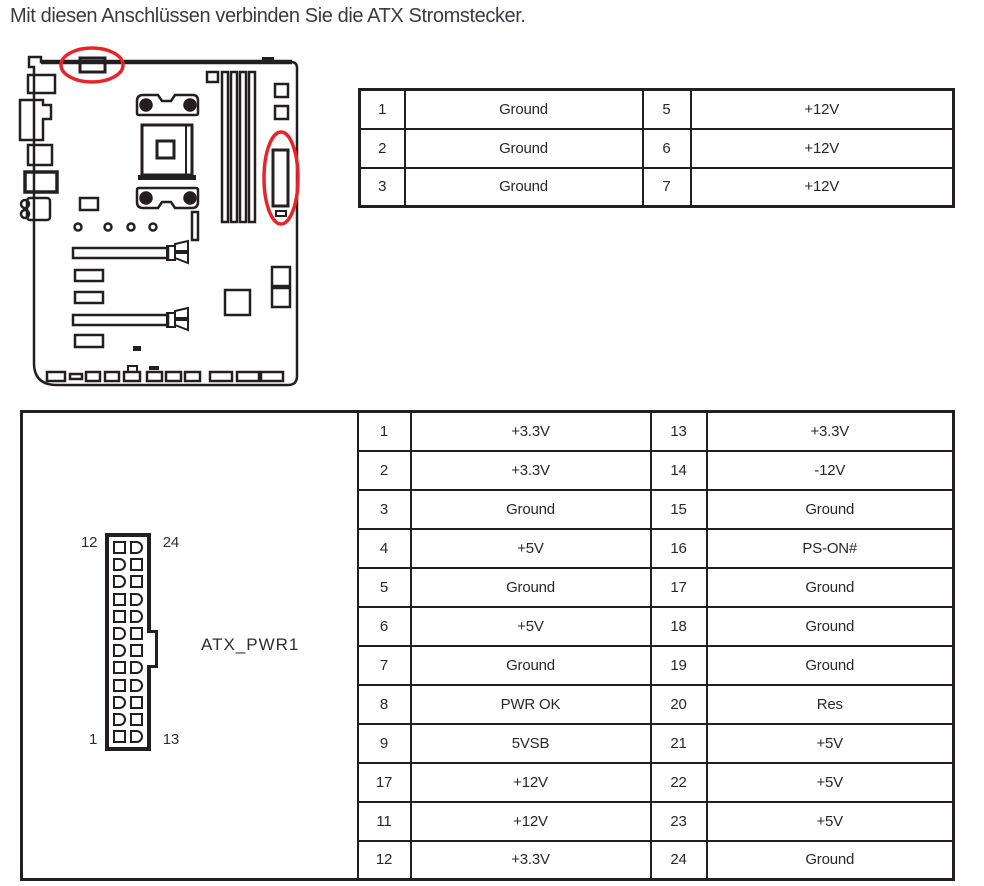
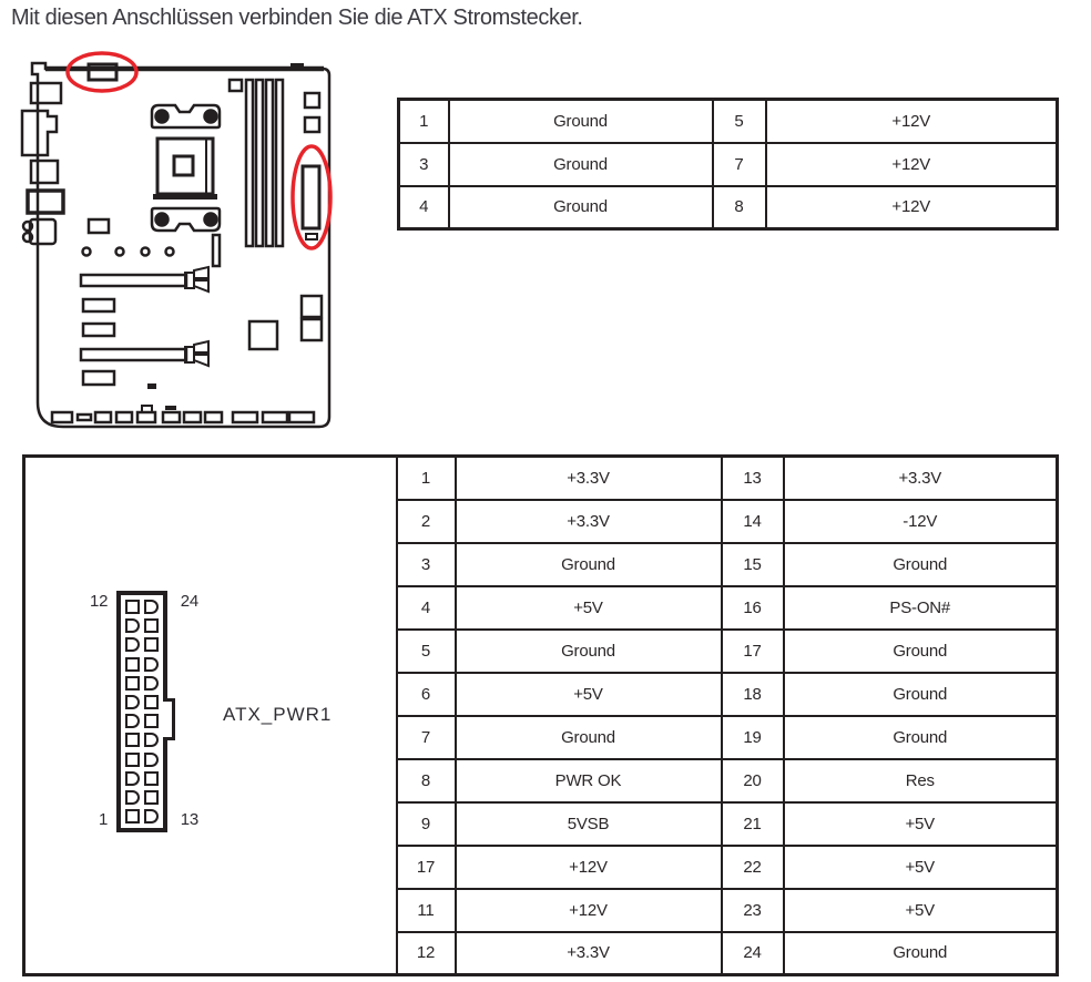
  Mit diesen Anschlüssen verbinden Sie die ATX Stromstecker.
  1	Ground	5	+12V
- 2	Ground	6	+12V
  3	Ground	7	+12V
+ 4	Ground	8	+12V
  12 24 1 13 ATX_PWR1	1	+3.3V	13	+3.3V
  2	+3.3V	14	-12V
  3	Ground	15	Ground
  4	+5V	16	PS-ON#
  5	Ground	17	Ground
  6	+5V	18	Ground
  7	Ground	19	Ground
  8	PWR OK	20	Res
  9	5VSB	21	+5V
  17	+12V	22	+5V
  11	+12V	23	+5V
  12	+3.3V	24	Ground
